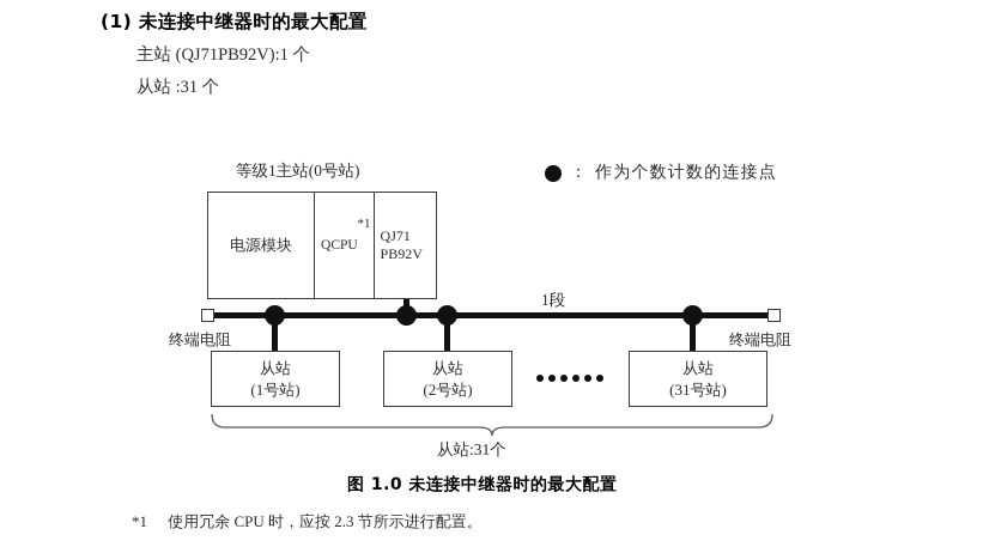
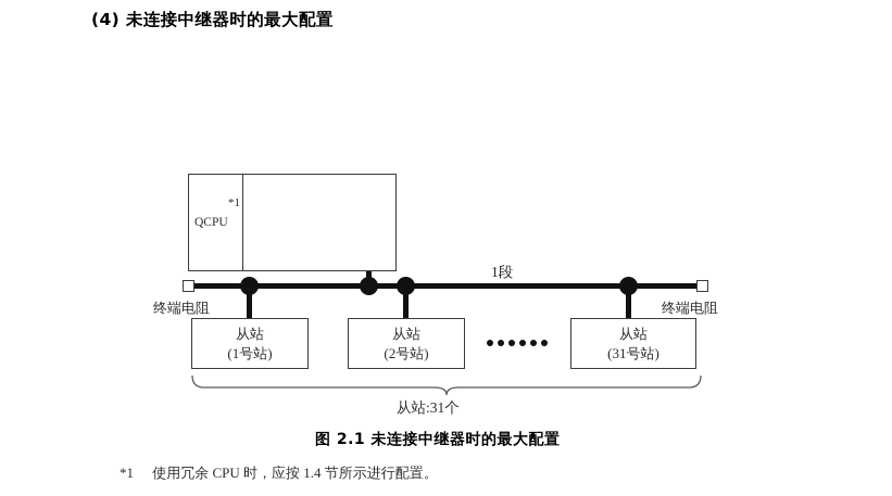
- (1) 未连接中继器时的最大配置
+ (4) 未连接中继器时的最大配置
- 主站 (QJ71PB92V):1 个
- 从站 :31 个
- ：
- 作为个数计数的连接点
- 等级1主站(0号站)
- 电源模块
  QCPU
  *1
- QJ71
- PB92V
  终端电阻
  终端电阻
  1段
  从站
  (1号站)
  从站
  (2号站)
  从站
  (31号站)
  从站:31个
- 图 1.0 未连接中继器时的最大配置
+ 图 2.1 未连接中继器时的最大配置
- *1 使用冗余 CPU 时，应按 2.3 节所示进行配置。
+ *1 使用冗余 CPU 时，应按 1.4 节所示进行配置。
